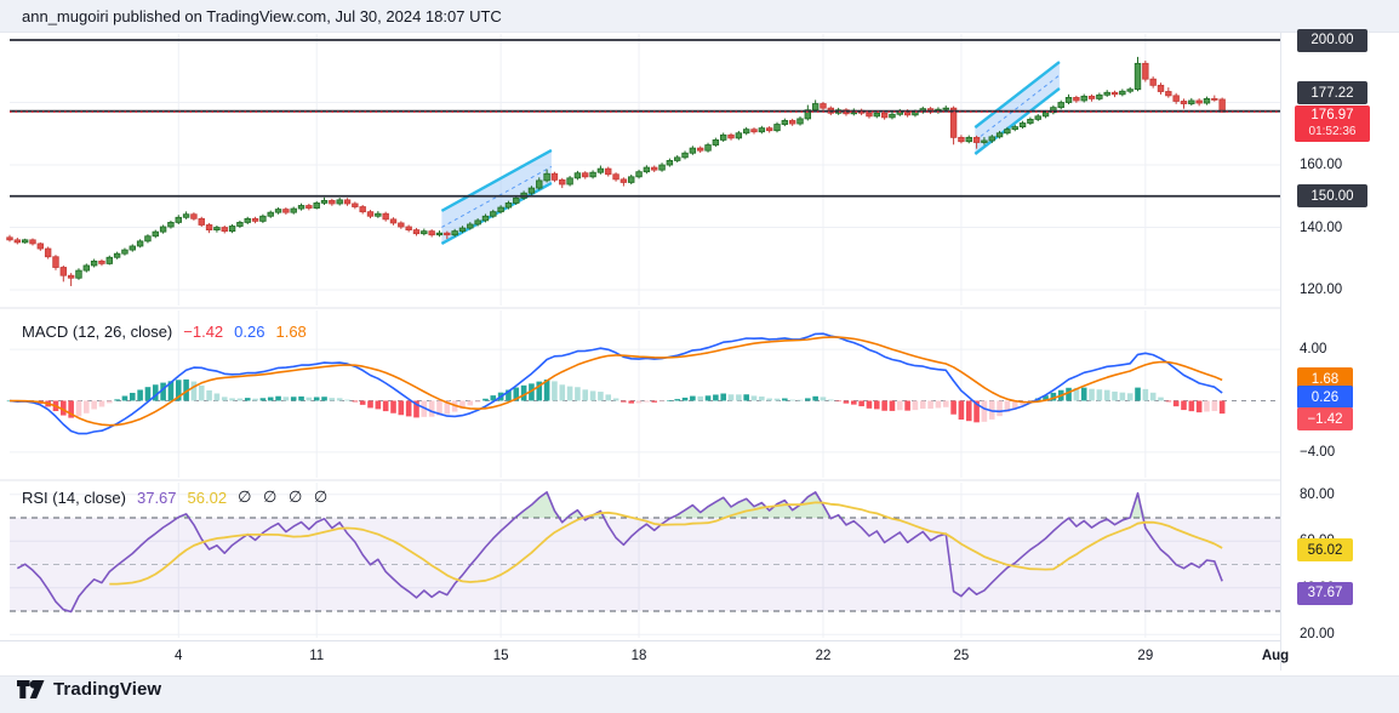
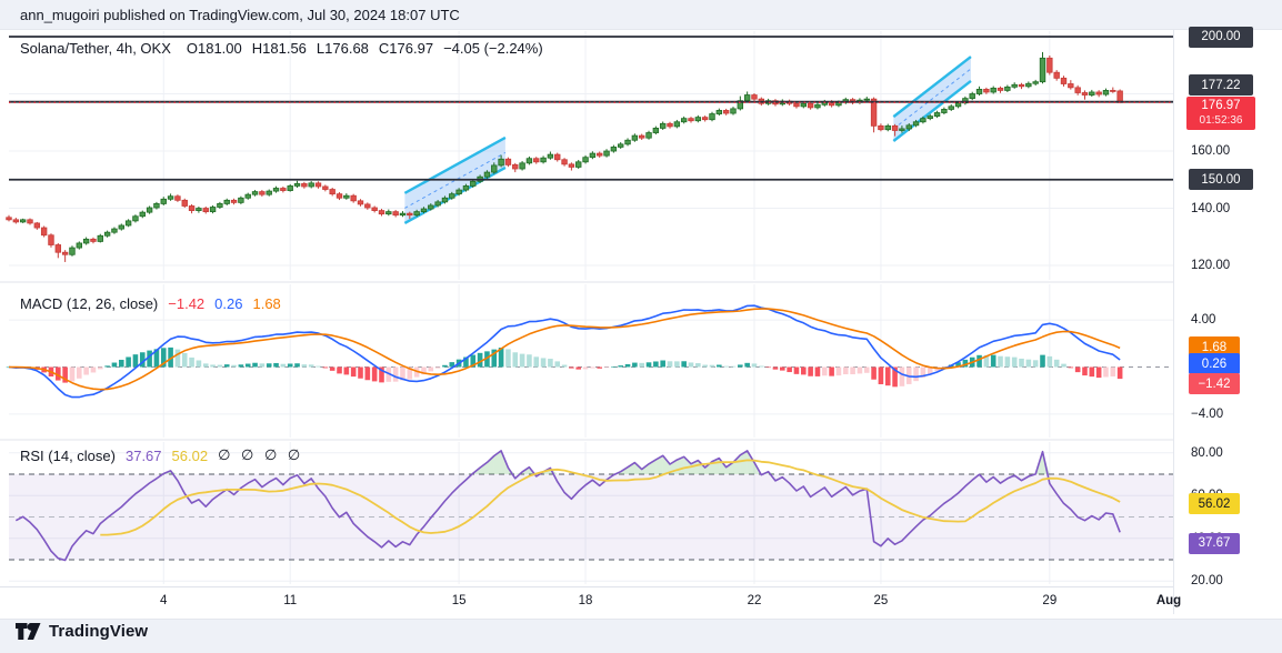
  ann_mugoiri published on TradingView.com, Jul 30, 2024 18:07 UTC
+ Solana/Tether, 4h, OKX
+ O181.00
+ H181.56
+ L176.68
+ C176.97
+ −4.05 (−2.24%)
  MACD (12, 26, close)
  −1.42
  0.26
  1.68
  RSI (14, close)
  37.67
  56.02
  ∅ ∅ ∅ ∅
  160.00
  140.00
  120.00
  4.00
  −4.00
  80.00
  20.00
  200.00
  177.22
  150.00
  176.97
  01:52:36
  1.68
  0.26
  −1.42
  56.02
  37.67
  4
  11
  15
  18
  22
  25
  29
  Aug
  TradingView
